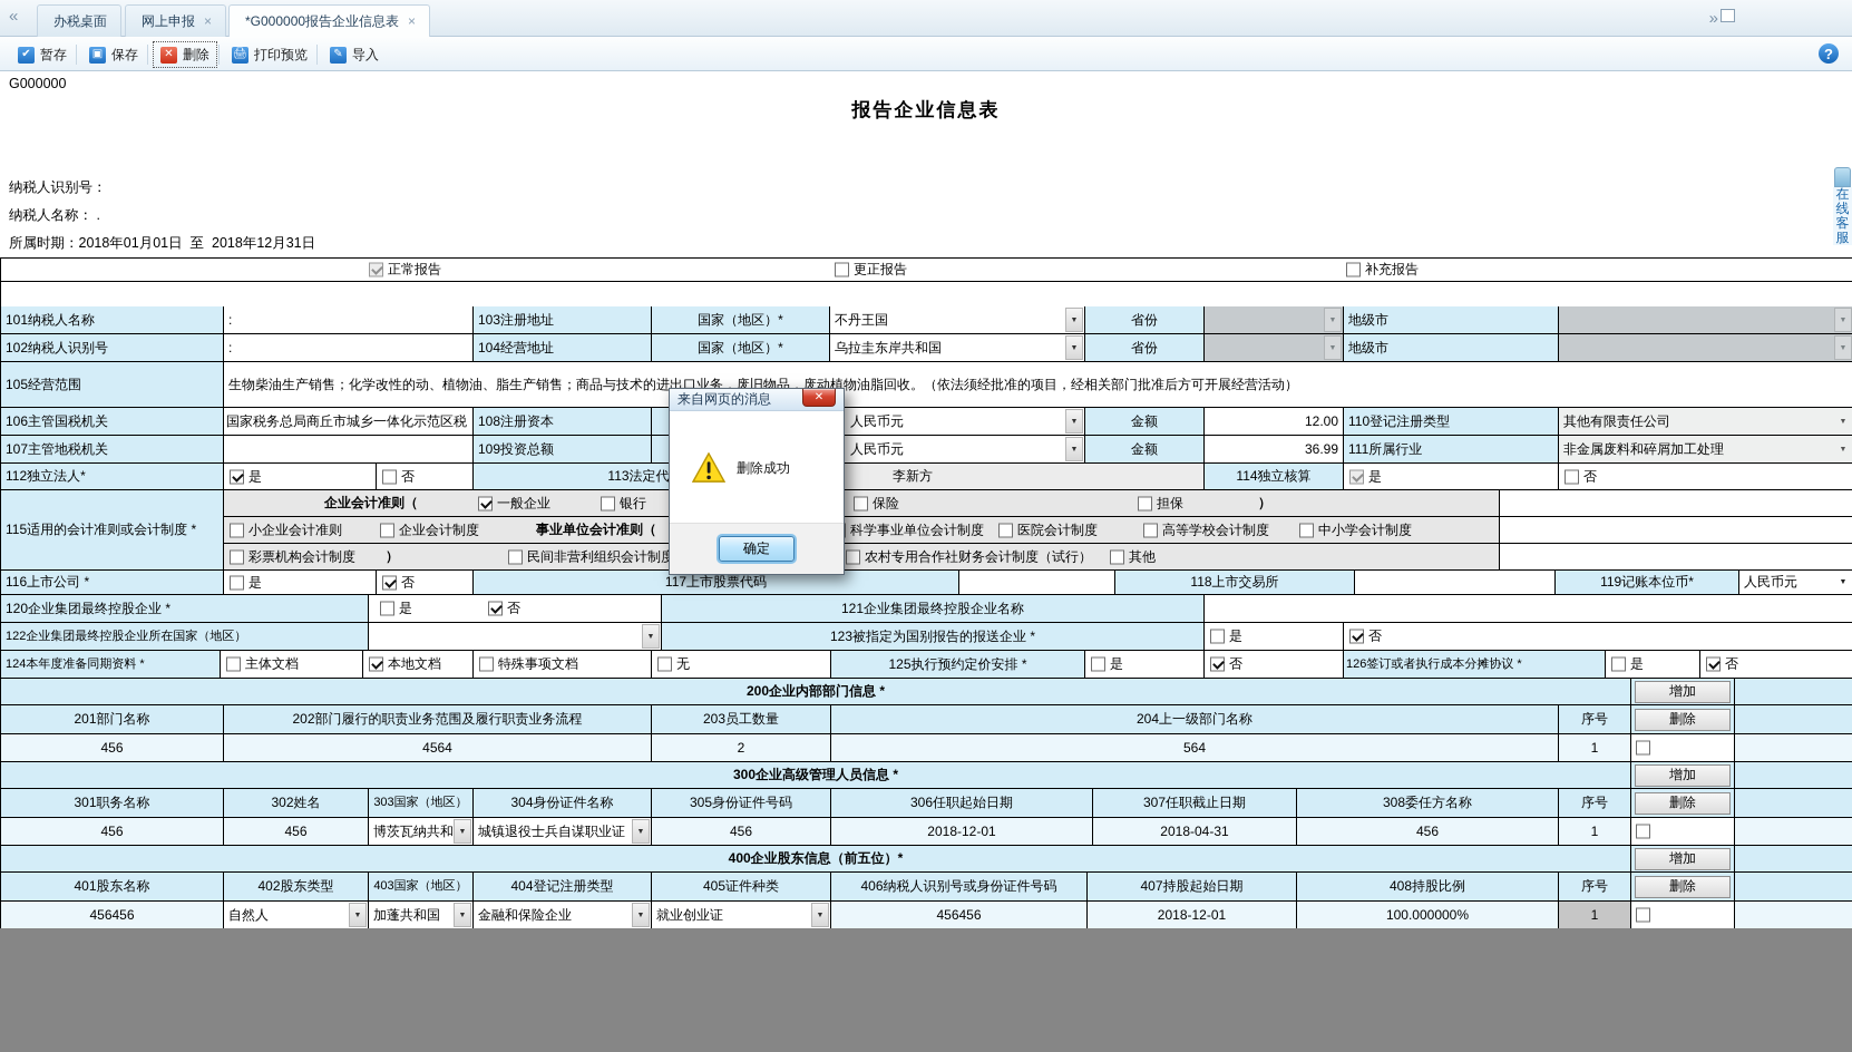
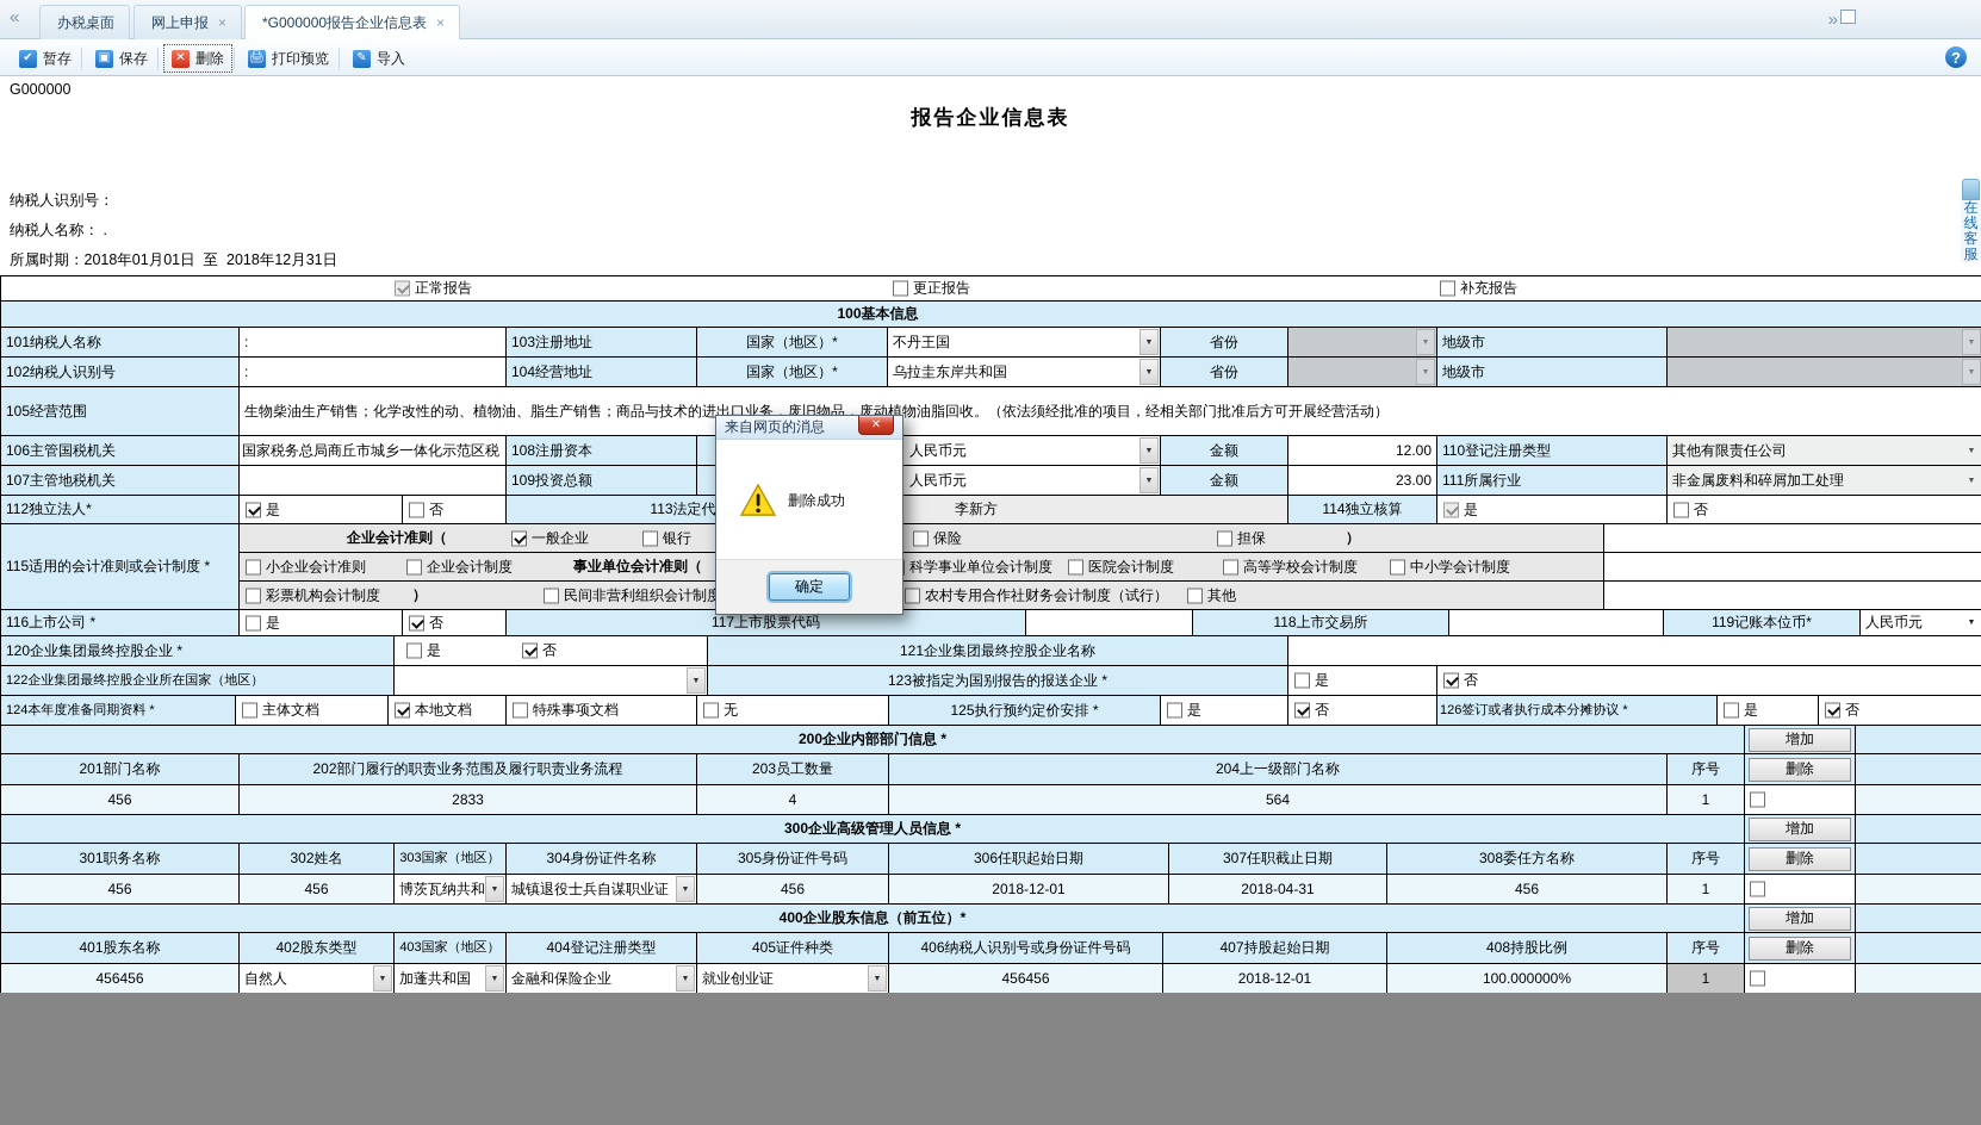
  «
  办税桌面
  网上申报 ×
  *G000000报告企业信息表 ×
  »
  ✔
  暂存
  ▣
  保存
  ✕
  删除
  🖨
  打印预览
  ✎
  导入
  ?
  G000000
  报告企业信息表
  纳税人识别号：
  纳税人名称： .
  所属时期：2018年01月01日 至 2018年12月31日
  在线客服
  正常报告
  更正报告
  补充报告
+ 100基本信息
  101纳税人名称
  :
  103注册地址
  国家（地区）*
  不丹王国
  省份
  地级市
  102纳税人识别号
  :
  104经营地址
  国家（地区）*
  乌拉圭东岸共和国
  省份
  地级市
  105经营范围
  生物柴油生产销售；化学改性的动、植物油、脂生产销售；商品与技术的进出口业务，废旧物品，废动植物油脂回收。（依法须经批准的项目，经相关部门批准后方可开展经营活动）
  106主管国税机关
  国家税务总局商丘市城乡一体化示范区税
  108注册资本
  人民币元
  金额
  12.00
  110登记注册类型
  其他有限责任公司
  107主管地税机关
  109投资总额
  人民币元
  金额
- 36.99
+ 23.00
  111所属行业
  非金属废料和碎屑加工处理
  112独立法人*
  是
  否
  113法定代
  李新方
  114独立核算
  是
  否
  115适用的会计准则或会计制度 *
  企业会计准则（
  一般企业
  银行
  保险
  担保
  ）
  小企业会计准则
  企业会计制度
  事业单位会计准则（
  科学事业单位会计制度
  医院会计制度
  高等学校会计制度
  中小学会计制度
  彩票机构会计制度
  ）
  民间非营利组织会计制度
  农村专用合作社财务会计制度（试行）
  其他
  116上市公司 *
  是
  否
  117上市股票代码
  118上市交易所
  119记账本位币*
  人民币元
  120企业集团最终控股企业 *
  是
  否
  121企业集团最终控股企业名称
  122企业集团最终控股企业所在国家（地区）
  123被指定为国别报告的报送企业 *
  是
  否
  124本年度准备同期资料 *
  主体文档
  本地文档
  特殊事项文档
  无
  125执行预约定价安排 *
  是
  否
  126签订或者执行成本分摊协议 *
  是
  否
  200企业内部部门信息 *
  增加
  201部门名称
  202部门履行的职责业务范围及履行职责业务流程
  203员工数量
  204上一级部门名称
  序号
  删除
  456
- 4564
+ 2833
- 2
+ 4
  564
  1
  300企业高级管理人员信息 *
  增加
  301职务名称
  302姓名
  303国家（地区）
  304身份证件名称
  305身份证件号码
  306任职起始日期
  307任职截止日期
  308委任方名称
  序号
  删除
  456
  456
  博茨瓦纳共和
  城镇退役士兵自谋职业证
  456
  2018-12-01
  2018-04-31
  456
  1
  400企业股东信息（前五位）*
  增加
  401股东名称
  402股东类型
  403国家（地区）
  404登记注册类型
  405证件种类
  406纳税人识别号或身份证件号码
  407持股起始日期
  408持股比例
  序号
  删除
  456456
  自然人
  加蓬共和国
  金融和保险企业
  就业创业证
  456456
  2018-12-01
  100.000000%
  1
  来自网页的消息
  ✕
  删除成功
  确定
